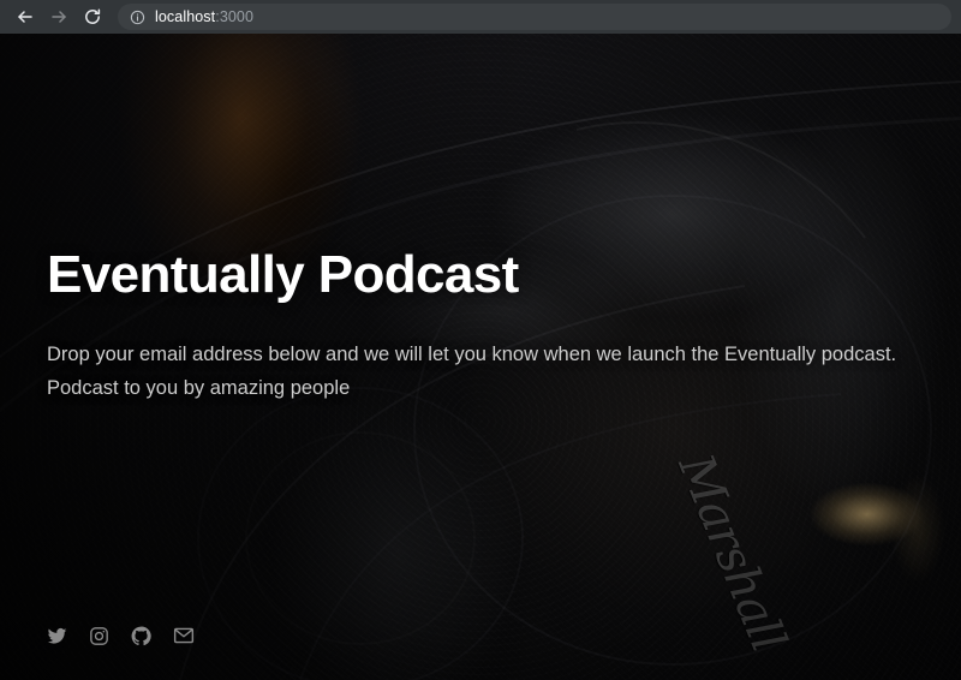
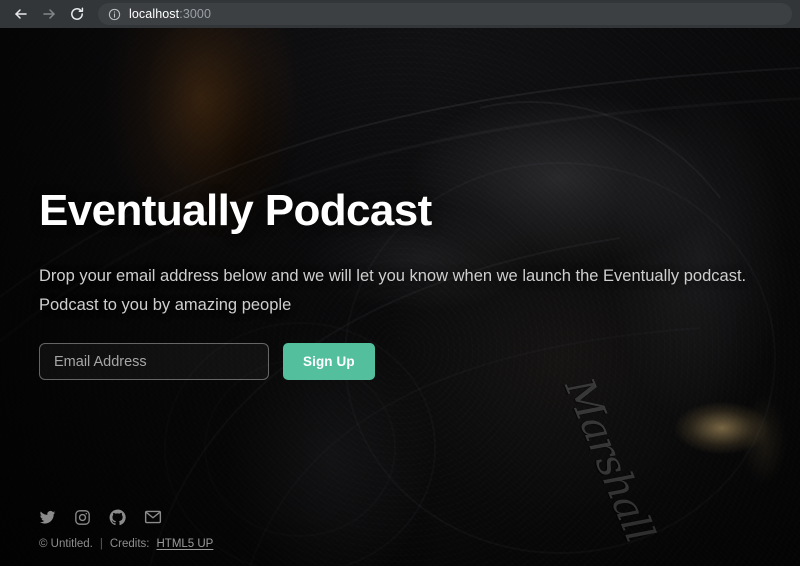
  localhost:3000
  Eventually Podcast
  Drop your email address below and we will let you know when we launch the Eventually podcast. Podcast to you by amazing people
+ Email Address
+ Sign Up
+ © Untitled.
+ |
+ Credits:
+ HTML5 UP
